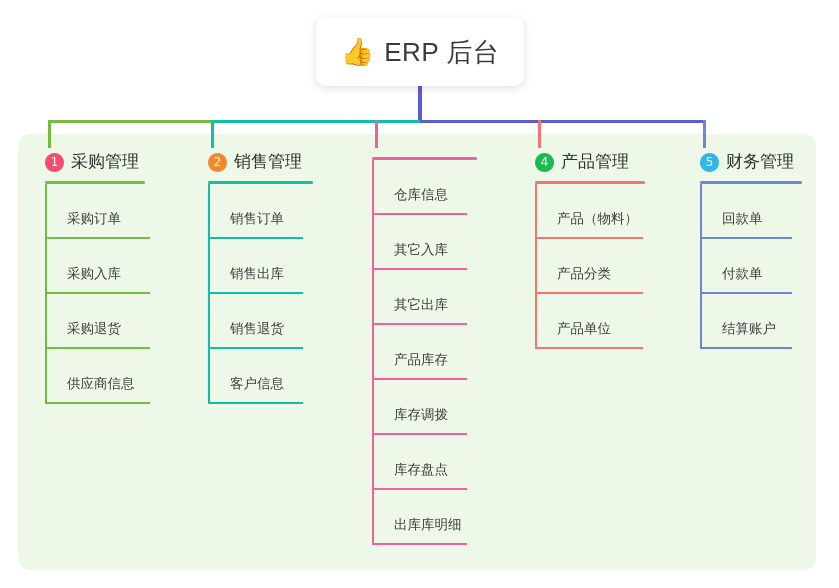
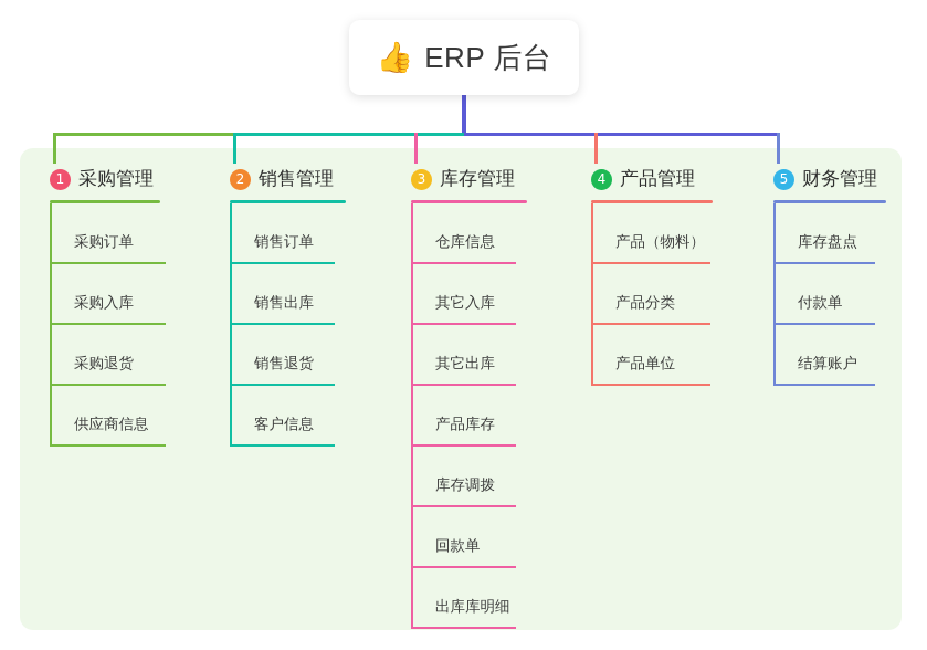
  👍
  ERP 后台
  1
  采购管理
  采购订单
  采购入库
  采购退货
  供应商信息
  2
  销售管理
  销售订单
  销售出库
  销售退货
  客户信息
+ 3
+ 库存管理
  仓库信息
  其它入库
  其它出库
  产品库存
  库存调拨
- 库存盘点
+ 回款单
  出库库明细
  4
  产品管理
  产品（物料）
  产品分类
  产品单位
  5
  财务管理
- 回款单
+ 库存盘点
  付款单
  结算账户
